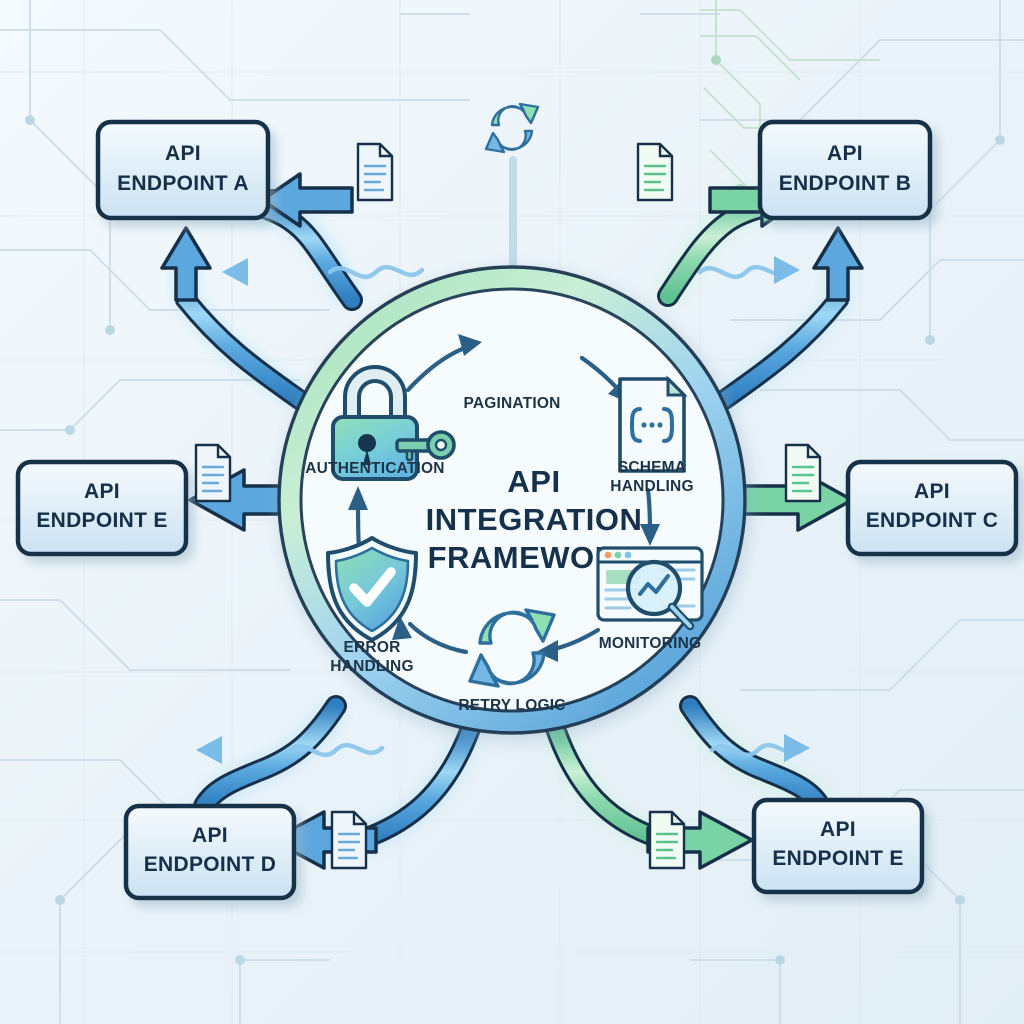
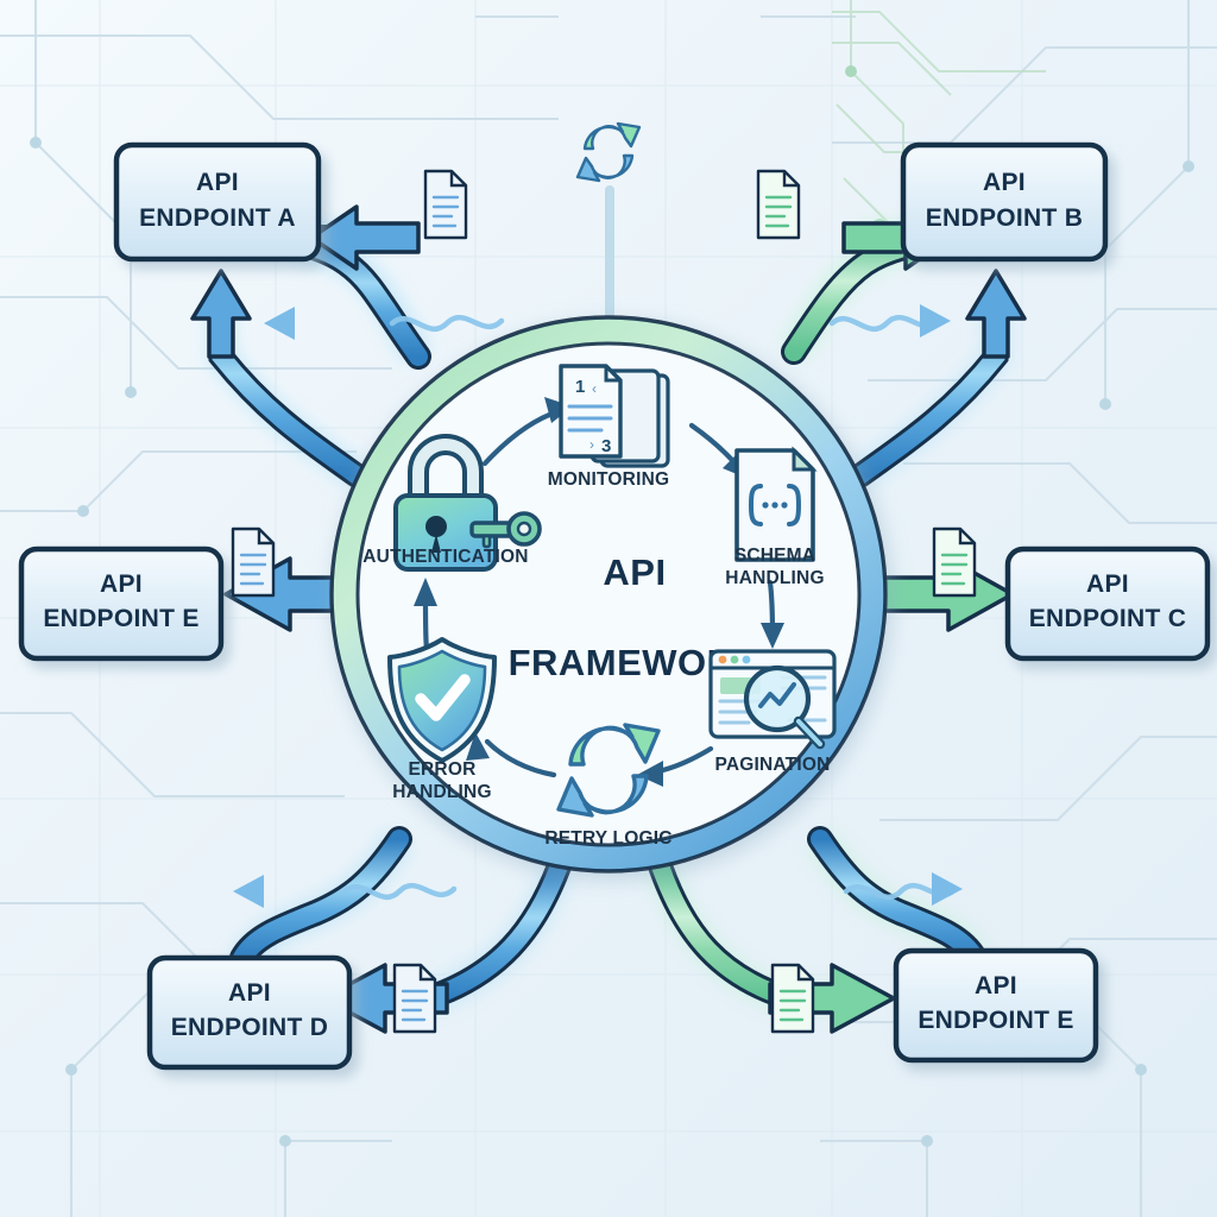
  API
  ENDPOINT A
  API
  ENDPOINT B
  API
  ENDPOINT E
  API
  ENDPOINT C
  API
  ENDPOINT D
  API
  ENDPOINT E
  API
- INTEGRATION
  FRAMEWO
  AUTHENTICATION
+ 1
+ ‹
+ ›
+ 3
- PAGINATION
+ MONITORING
  SCHEMA
  HANDLING
- MONITORING
+ PAGINATION
  RETRY LOGIC
  ERROR
  HANDLING
